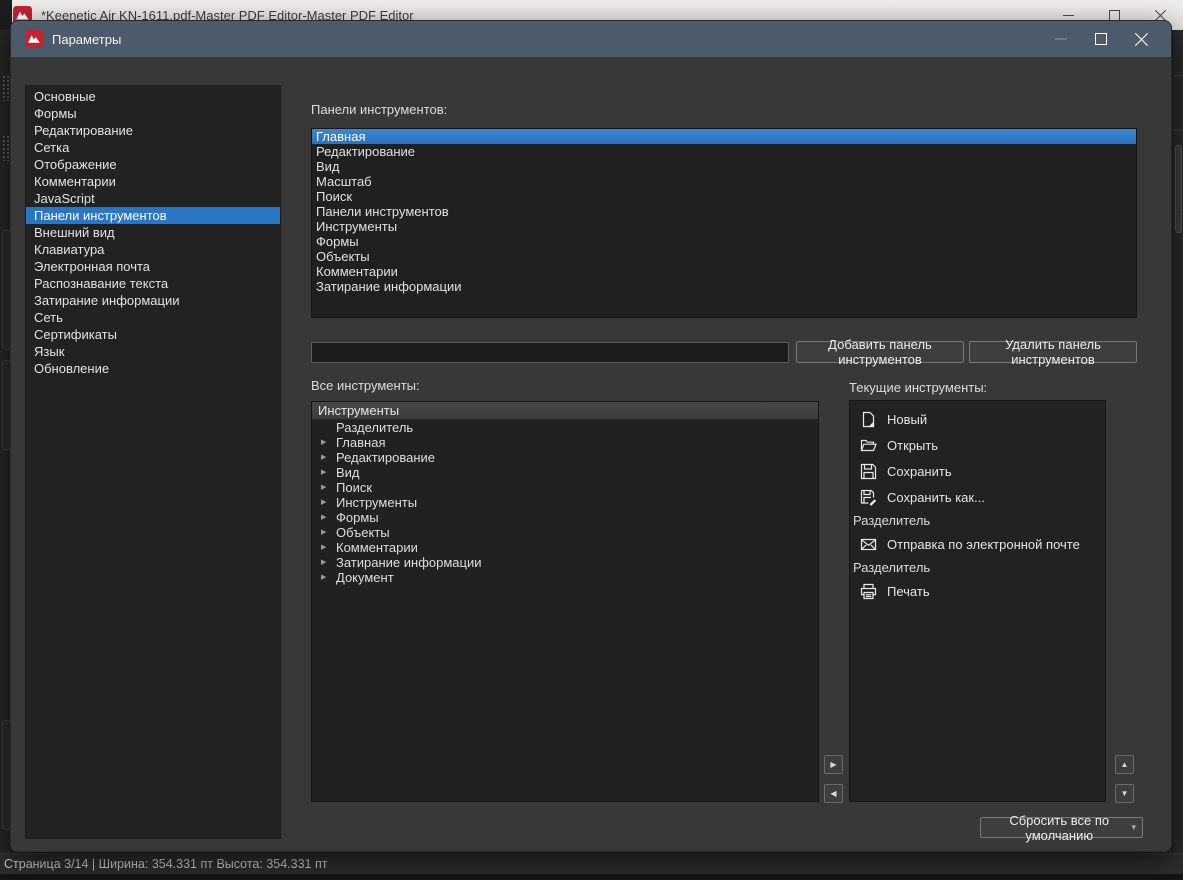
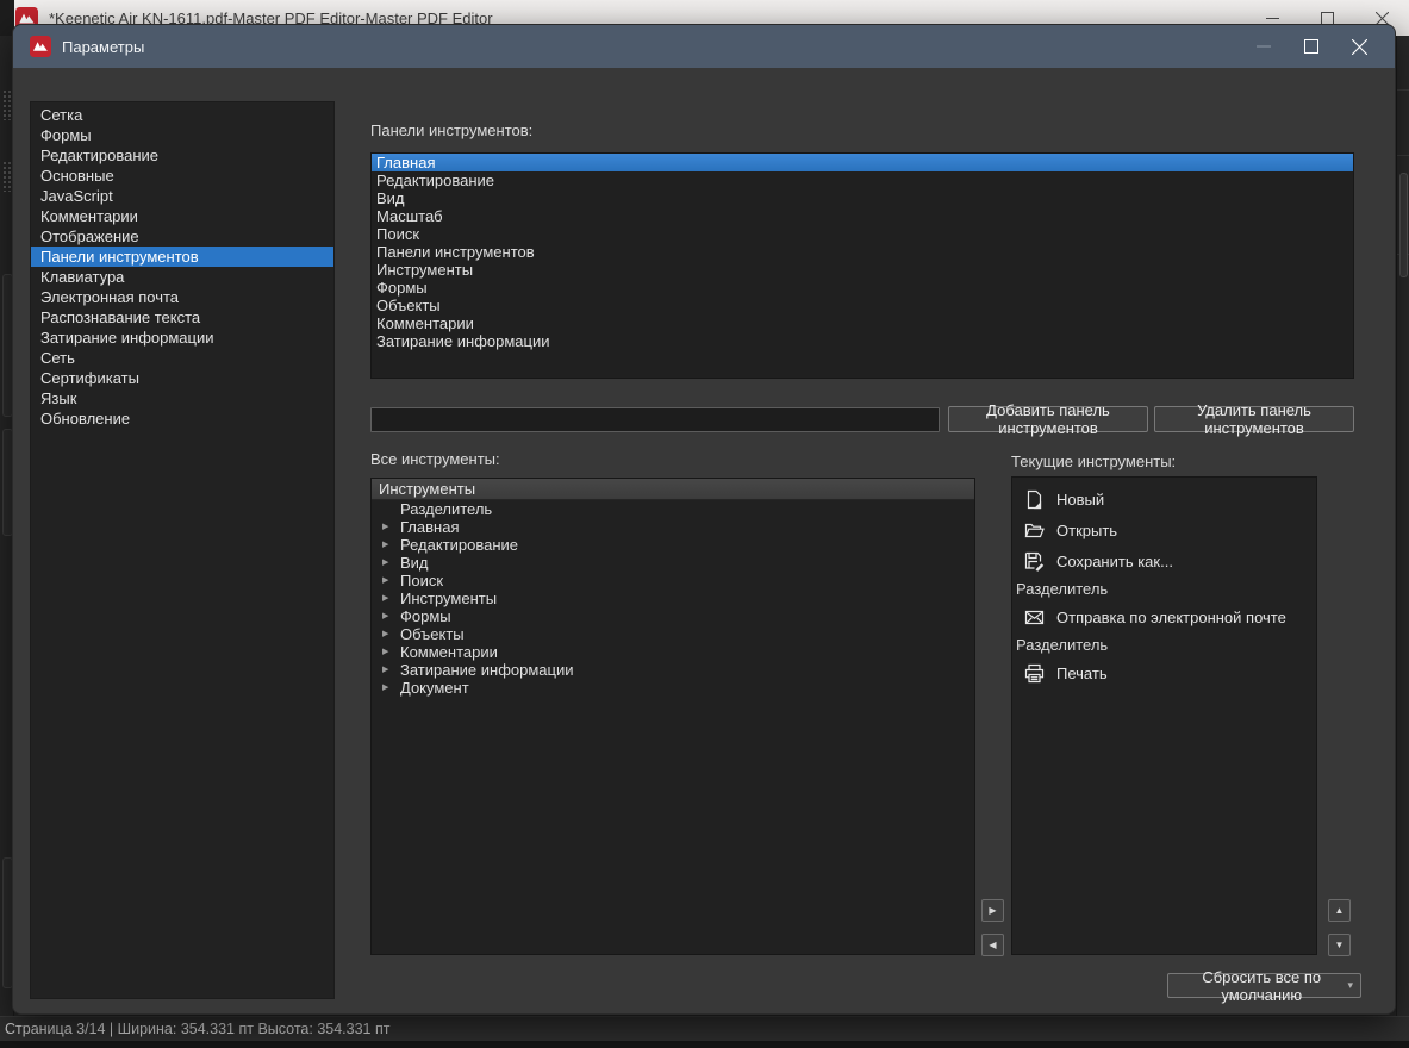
  *Keenetic Air KN-1611.pdf-Master PDF Editor-Master PDF Editor
  Страница 3/14 | Ширина: 354.331 пт Высота: 354.331 пт
  Параметры
- Основные
+ Сетка
  Формы
  Редактирование
- Сетка
+ Основные
- Отображение
+ JavaScript
  Комментарии
- JavaScript
+ Отображение
  Панели инструментов
- Внешний вид
  Клавиатура
  Электронная почта
  Распознавание текста
  Затирание информации
  Сеть
  Сертификаты
  Язык
  Обновление
  Панели инструментов:
  Главная
  Редактирование
  Вид
  Масштаб
  Поиск
  Панели инструментов
  Инструменты
  Формы
  Объекты
  Комментарии
  Затирание информации
  Добавить панель инструментов
  Удалить панель инструментов
  Все инструменты:
  Инструменты
  Разделитель
  Главная
  Редактирование
  Вид
  Поиск
  Инструменты
  Формы
  Объекты
  Комментарии
  Затирание информации
  Документ
  Текущие инструменты:
  Новый
  Открыть
- Сохранить
  Сохранить как...
  Разделитель
  Отправка по электронной почте
  Разделитель
  Печать
  Сбросить все по умолчанию
